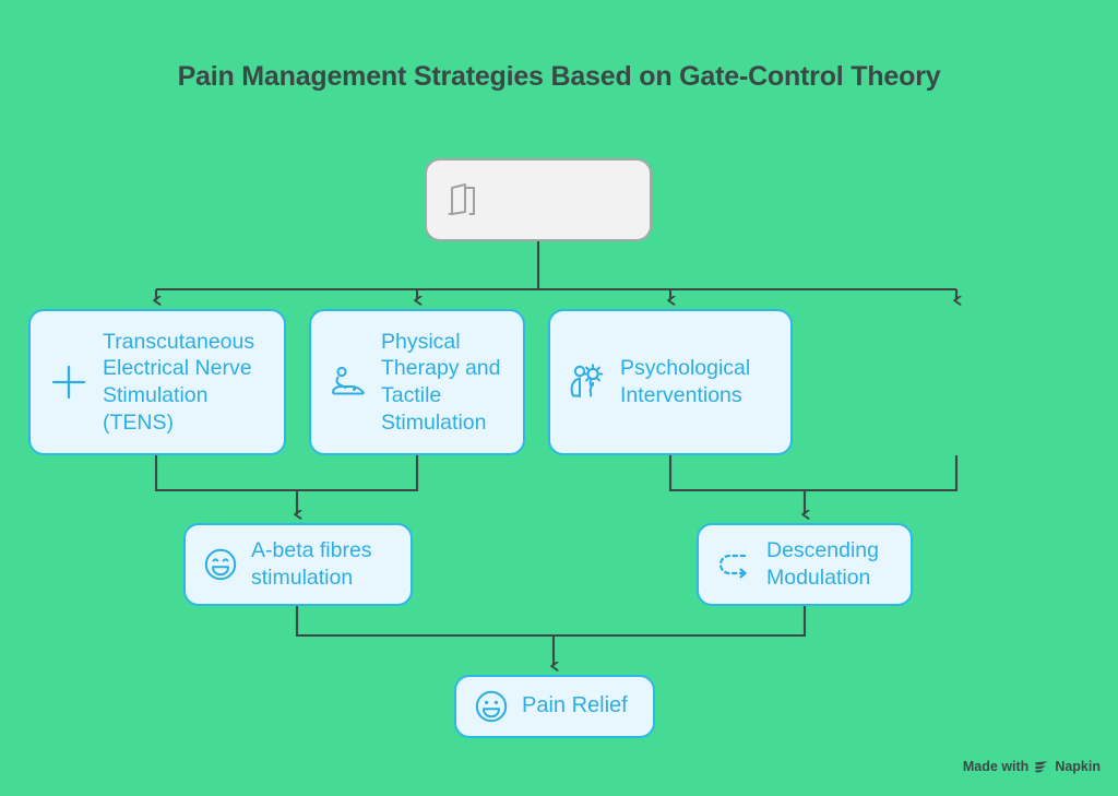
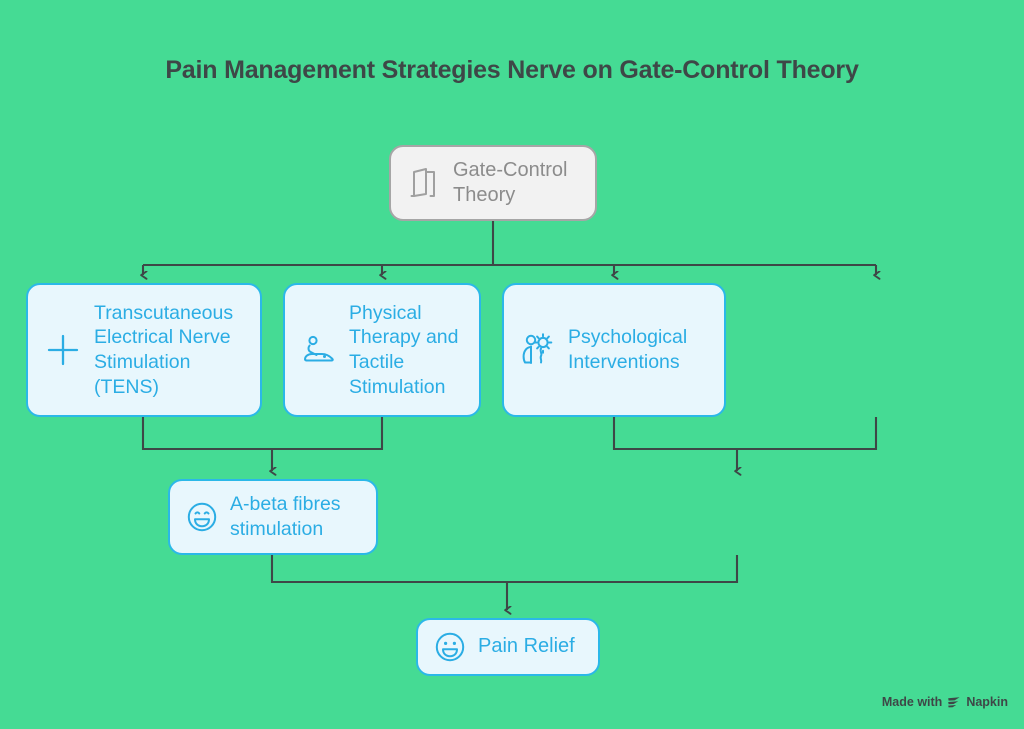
- Pain Management Strategies Based on Gate-Control Theory
+ Pain Management Strategies Nerve on Gate-Control Theory
+ Gate-Control
+ Theory
  Transcutaneous
  Electrical Nerve
  Stimulation
  (TENS)
  Physical
  Therapy and
  Tactile
  Stimulation
  Psychological
  Interventions
  A-beta fibres
  stimulation
- Descending
- Modulation
  Pain Relief
  Made with
  Napkin
